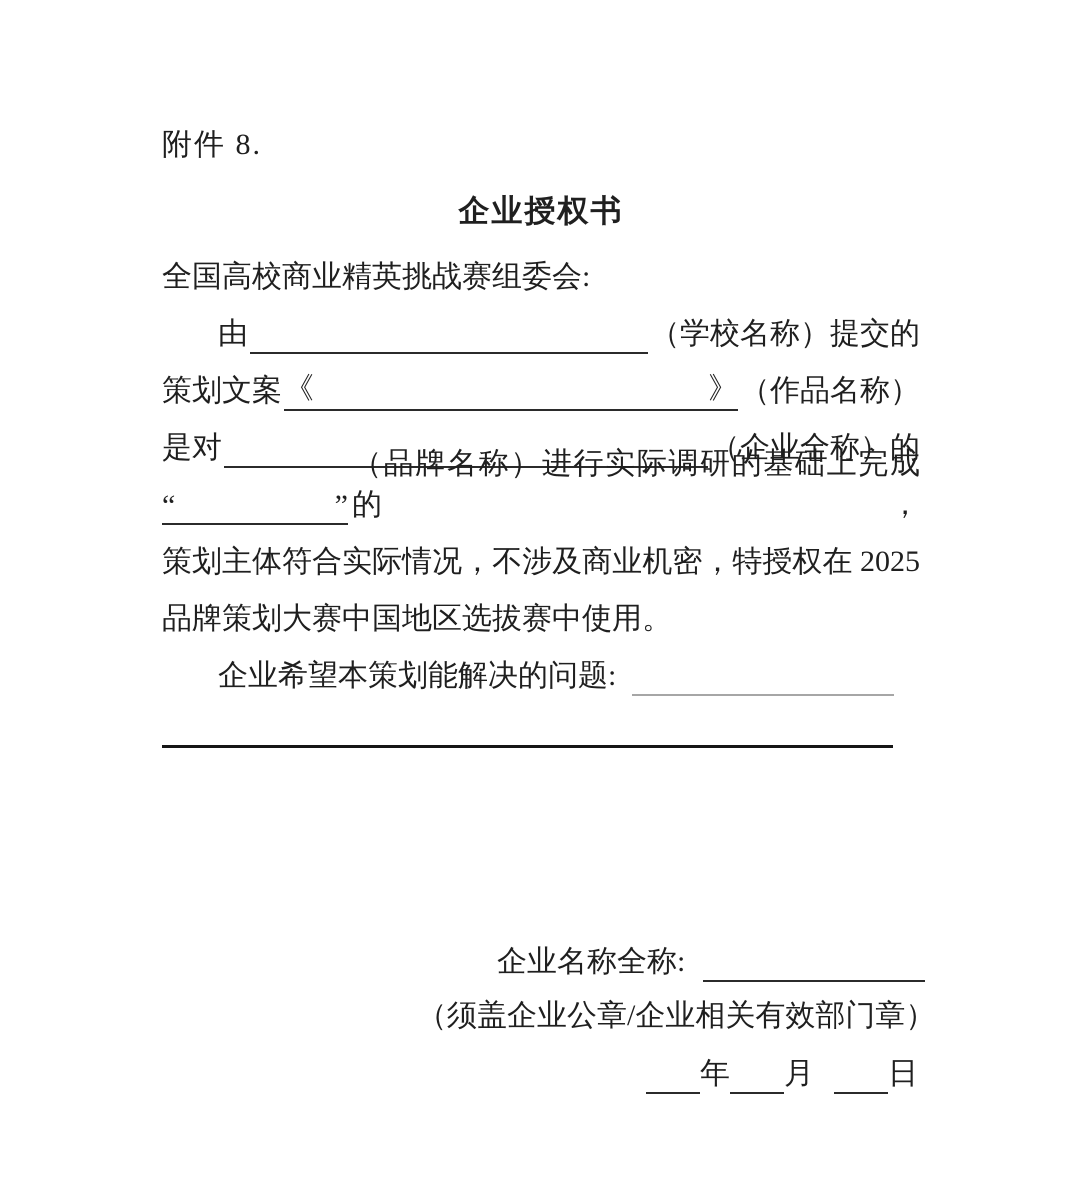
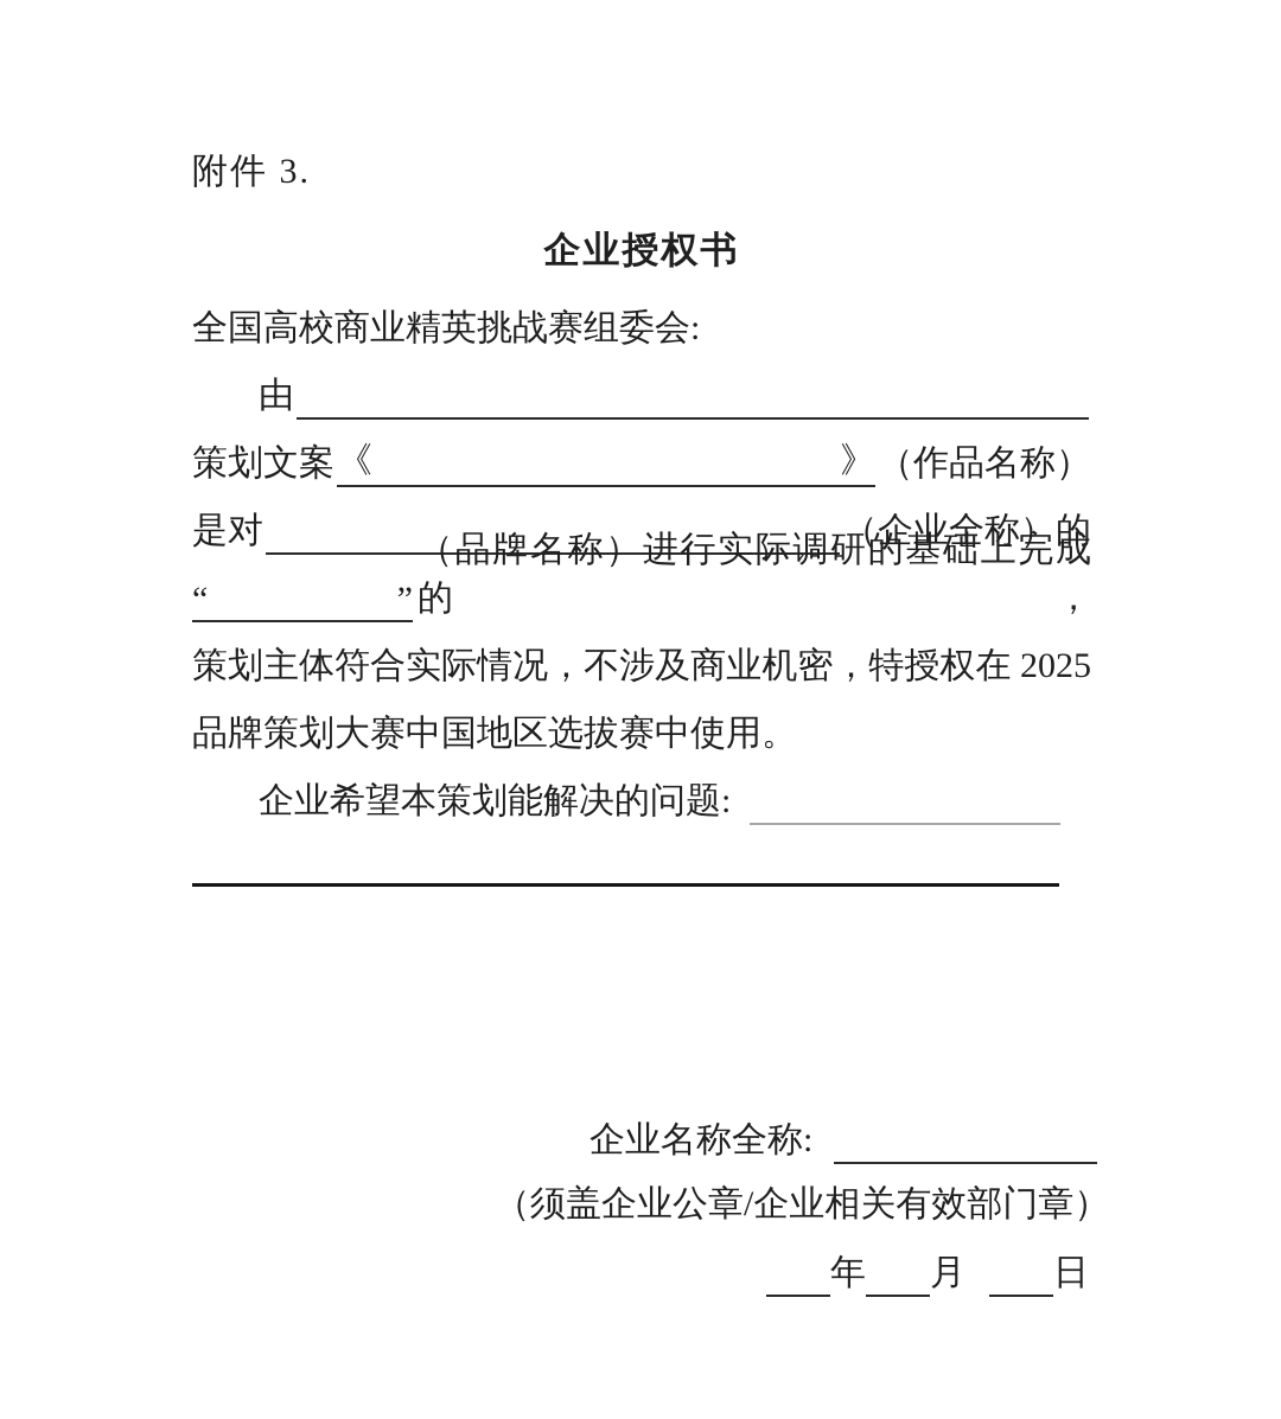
- 附件 8.
+ 附件 3.
  企业授权书
  全国高校商业精英挑战赛组委会:
  由
- （学校名称）提交的
  策划文案
  《
  》
  （作品名称）
  是对
  （企业全称）的
  “
  ”
  （品牌名称）进行实际调研的基础上完成的，
  策划主体符合实际情况，不涉及商业机密，特授权在 2025
  品牌策划大赛中国地区选拔赛中使用。
  企业希望本策划能解决的问题:
  企业名称全称:
  （须盖企业公章/企业相关有效部门章）
  年
  月
  日
